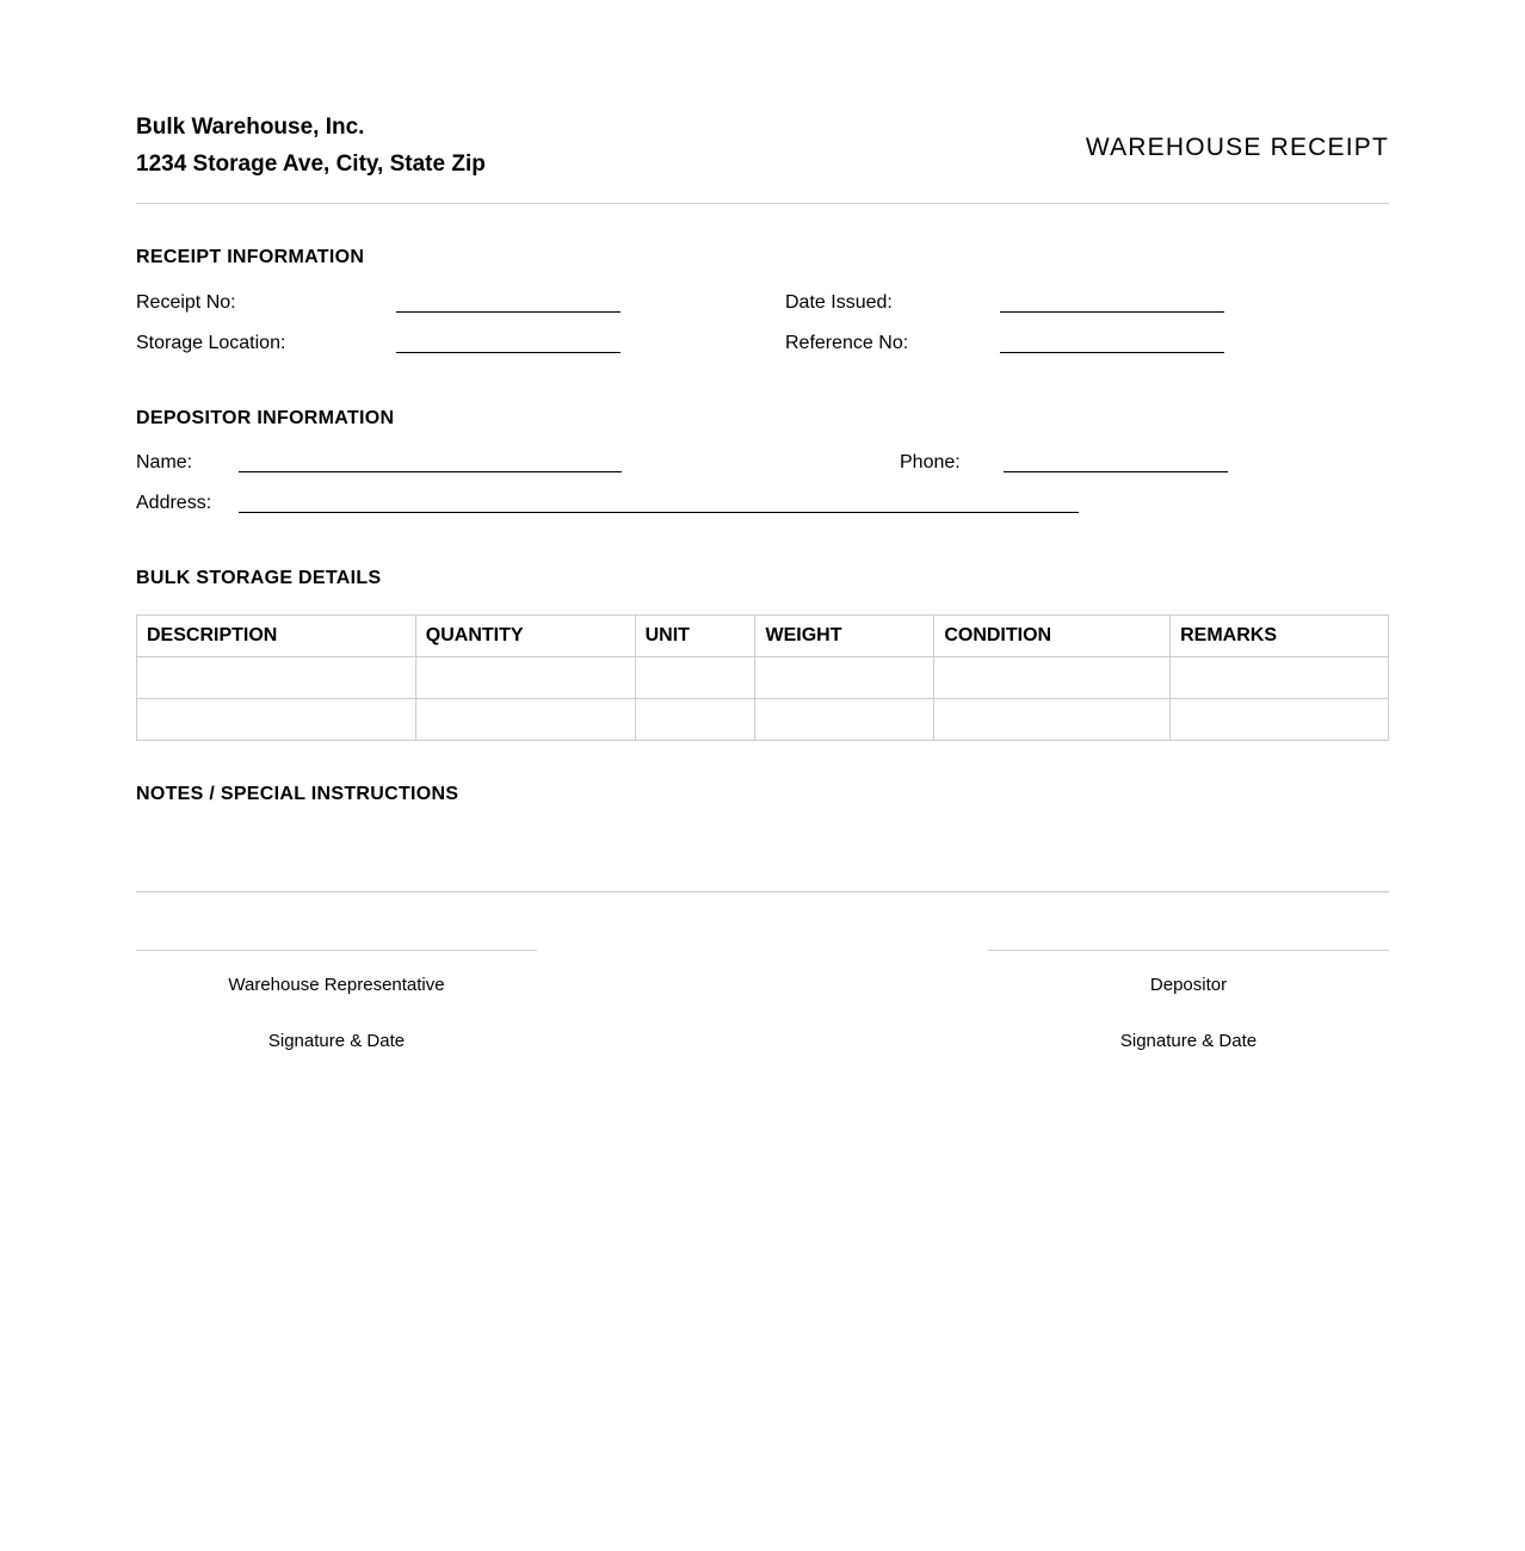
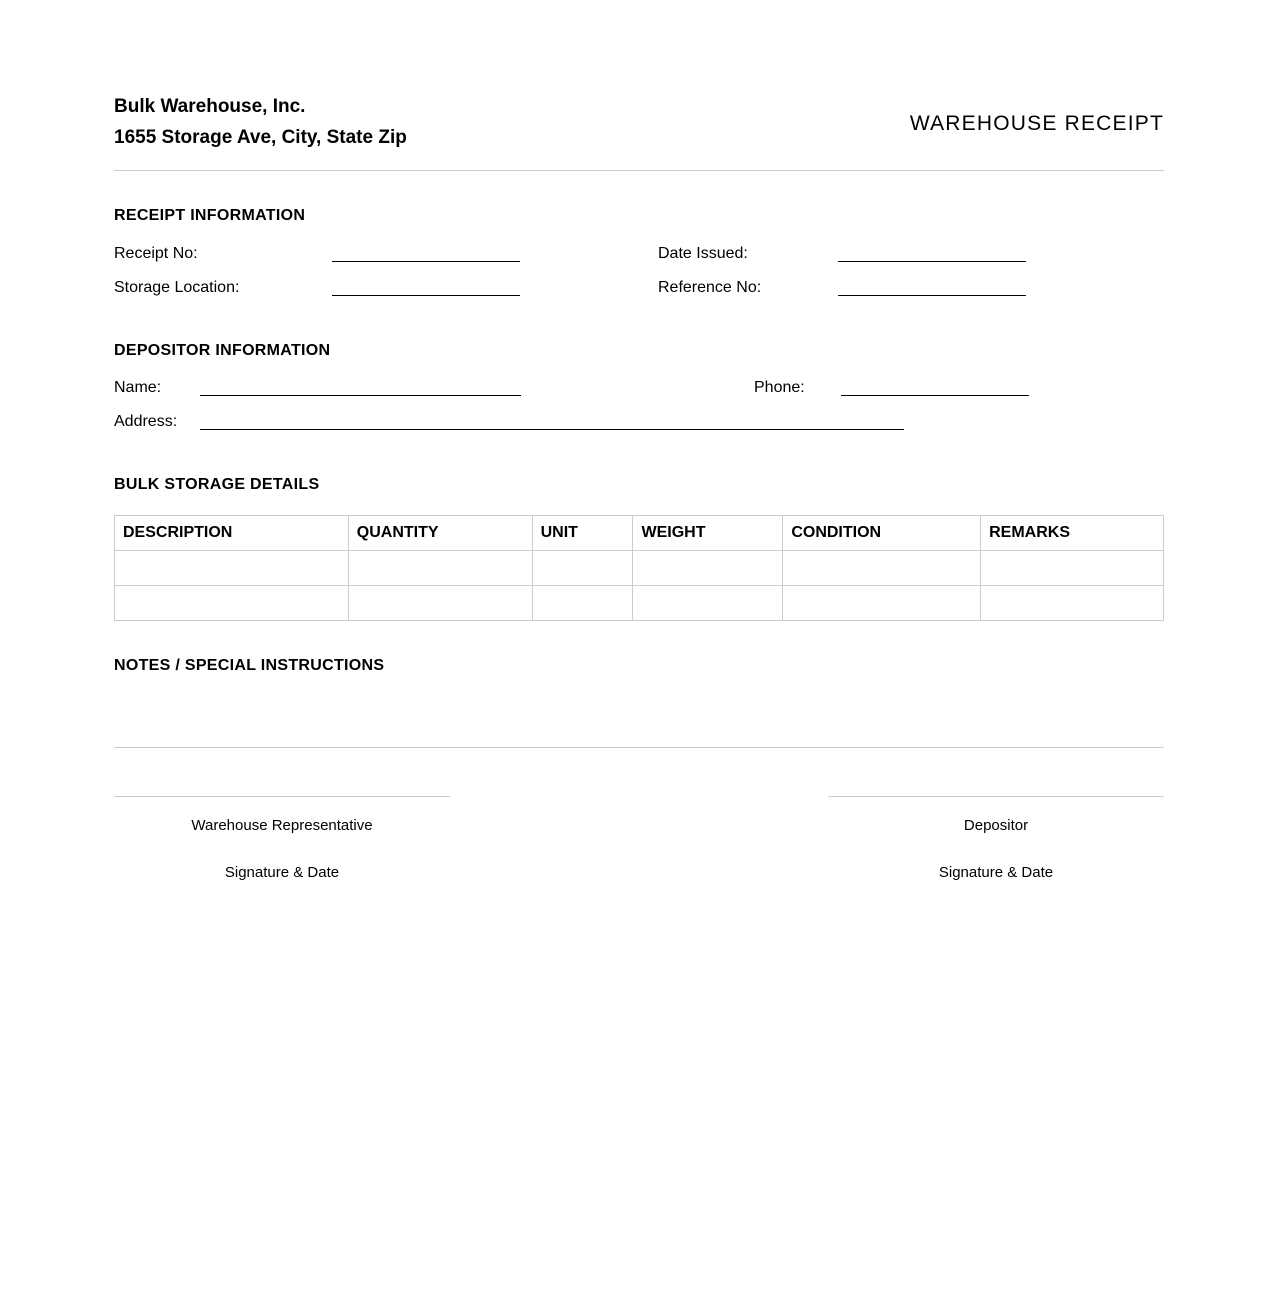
  Bulk Warehouse, Inc.
- 1234 Storage Ave, City, State Zip
+ 1655 Storage Ave, City, State Zip
  WAREHOUSE RECEIPT
  RECEIPT INFORMATION
  Receipt No:
  Storage Location:
  Date Issued:
  Reference No:
  DEPOSITOR INFORMATION
  Name:
  Phone:
  Address:
  BULK STORAGE DETAILS
  DESCRIPTION	QUANTITY	UNIT	WEIGHT	CONDITION	REMARKS
  NOTES / SPECIAL INSTRUCTIONS
  Warehouse Representative
  Signature & Date
  Depositor
  Signature & Date
